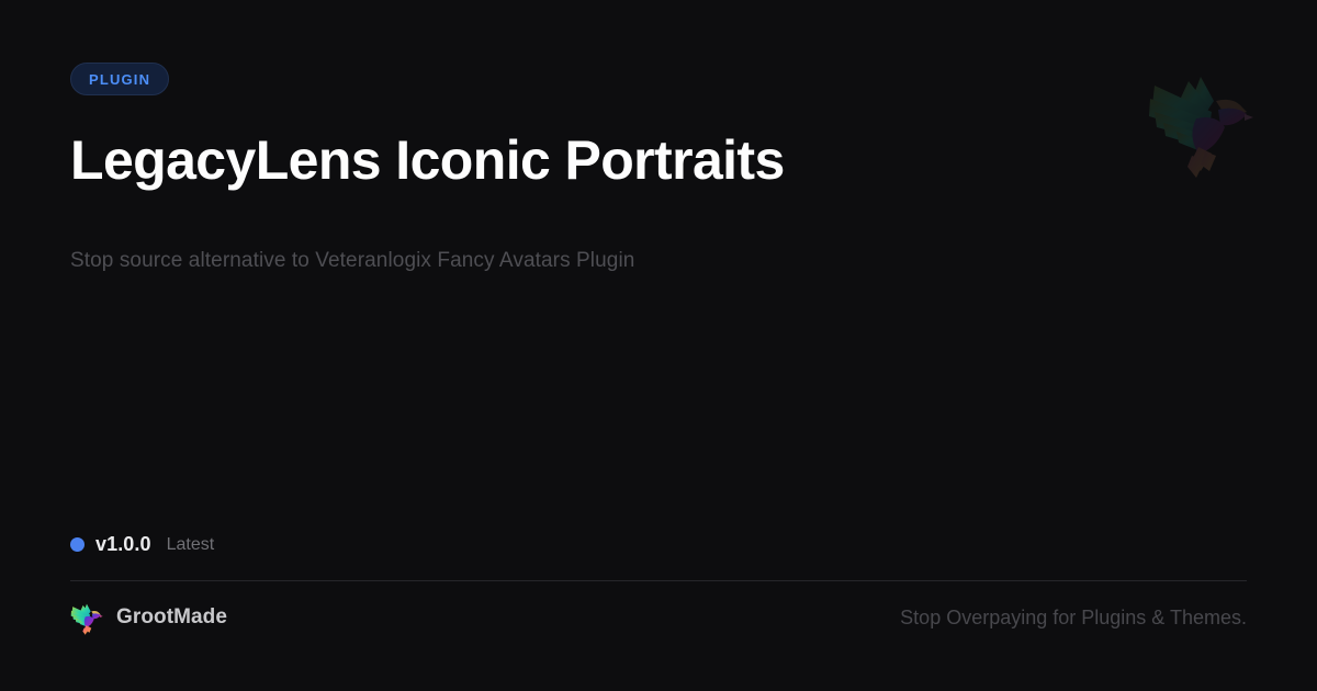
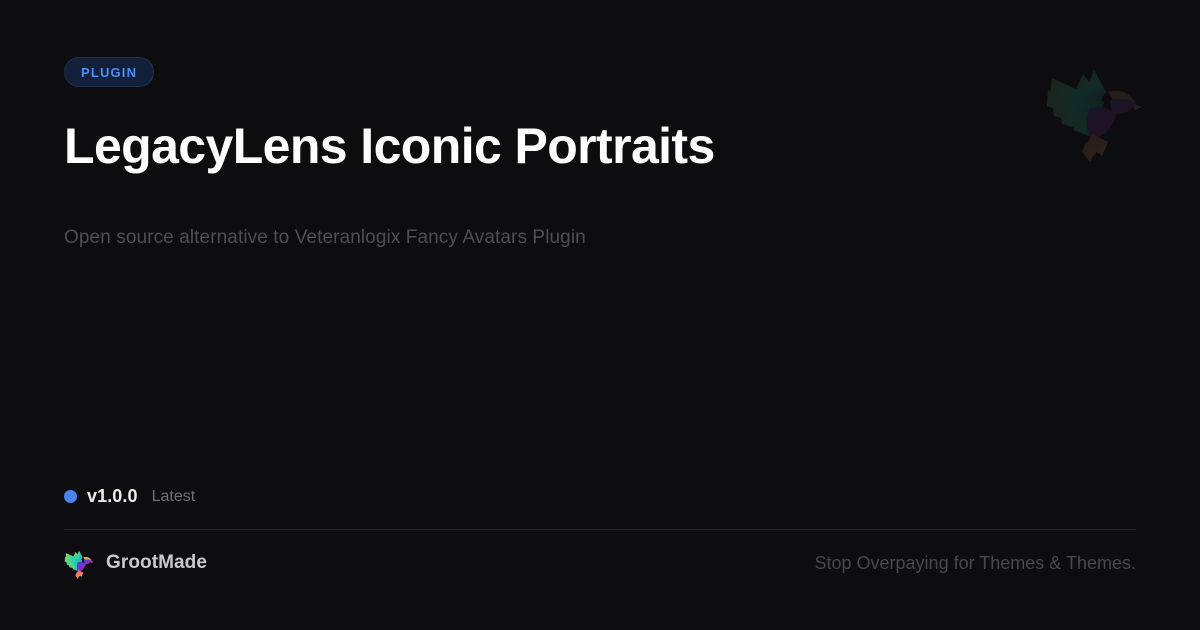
  PLUGIN
  LegacyLens Iconic Portraits
- Stop source alternative to Veteranlogix Fancy Avatars Plugin
+ Open source alternative to Veteranlogix Fancy Avatars Plugin
  v1.0.0
  Latest
  GrootMade
- Stop Overpaying for Plugins & Themes.
+ Stop Overpaying for Themes & Themes.
